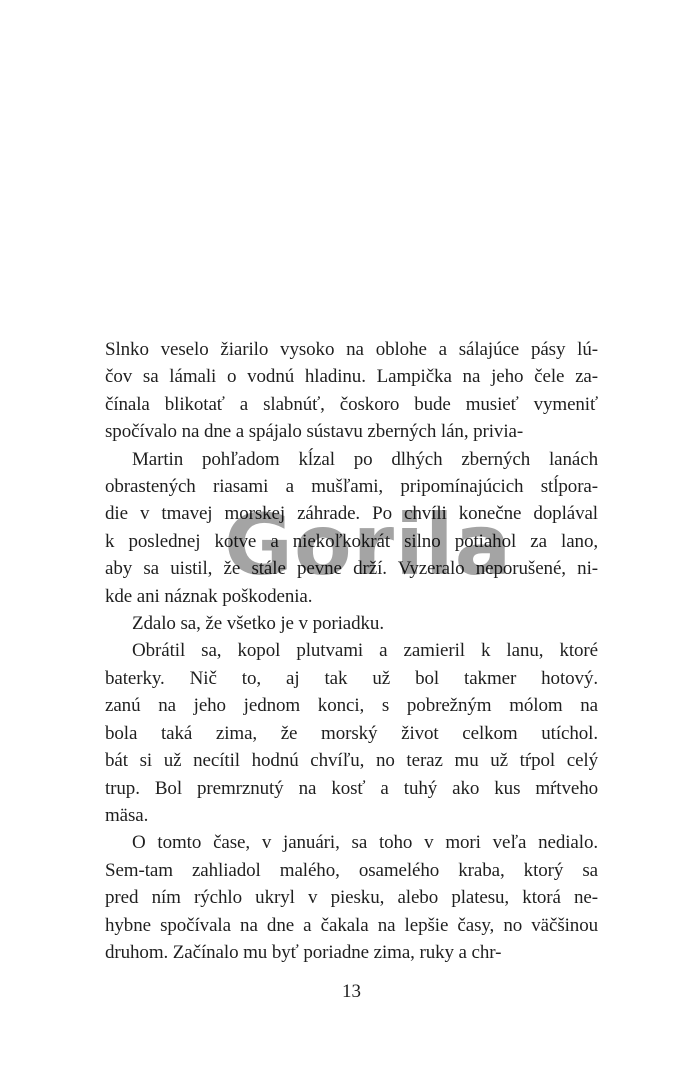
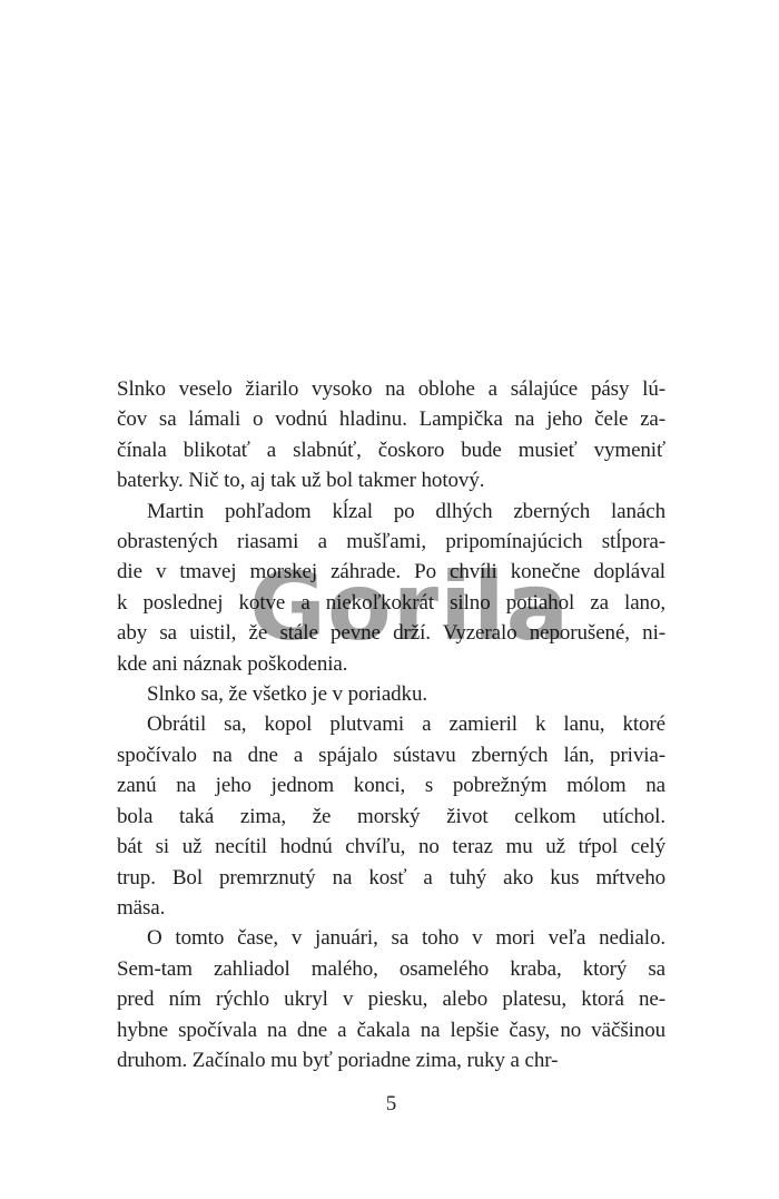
  Slnko veselo žiarilo vysoko na oblohe a sálajúce pásy lú-
  čov sa lámali o vodnú hladinu. Lampička na jeho čele za-
  čínala blikotať a slabnúť, čoskoro bude musieť vymeniť
- spočívalo na dne a spájalo sústavu zberných lán, privia-
+ baterky. Nič to, aj tak už bol takmer hotový.
  Martin pohľadom kĺzal po dlhých zberných lanách
  obrastených riasami a mušľami, pripomínajúcich stĺpora-
  die v tmavej morskej záhrade. Po chvíli konečne doplával
  k poslednej kotve a niekoľkokrát silno potiahol za lano,
  aby sa uistil, že stále pevne drží. Vyzeralo neporušené, ni-
  kde ani náznak poškodenia.
- Zdalo sa, že všetko je v poriadku.
+ Slnko sa, že všetko je v poriadku.
  Obrátil sa, kopol plutvami a zamieril k lanu, ktoré
- baterky. Nič to, aj tak už bol takmer hotový.
+ spočívalo na dne a spájalo sústavu zberných lán, privia-
  zanú na jeho jednom konci, s pobrežným mólom na
  bola taká zima, že morský život celkom utíchol.
  bát si už necítil hodnú chvíľu, no teraz mu už tŕpol celý
  trup. Bol premrznutý na kosť a tuhý ako kus mŕtveho
  mäsa.
  O tomto čase, v januári, sa toho v mori veľa nedialo.
  Sem-tam zahliadol malého, osamelého kraba, ktorý sa
  pred ním rýchlo ukryl v piesku, alebo platesu, ktorá ne-
  hybne spočívala na dne a čakala na lepšie časy, no väčšinou
  druhom. Začínalo mu byť poriadne zima, ruky a chr-
  Gorila
- 13
+ 5
